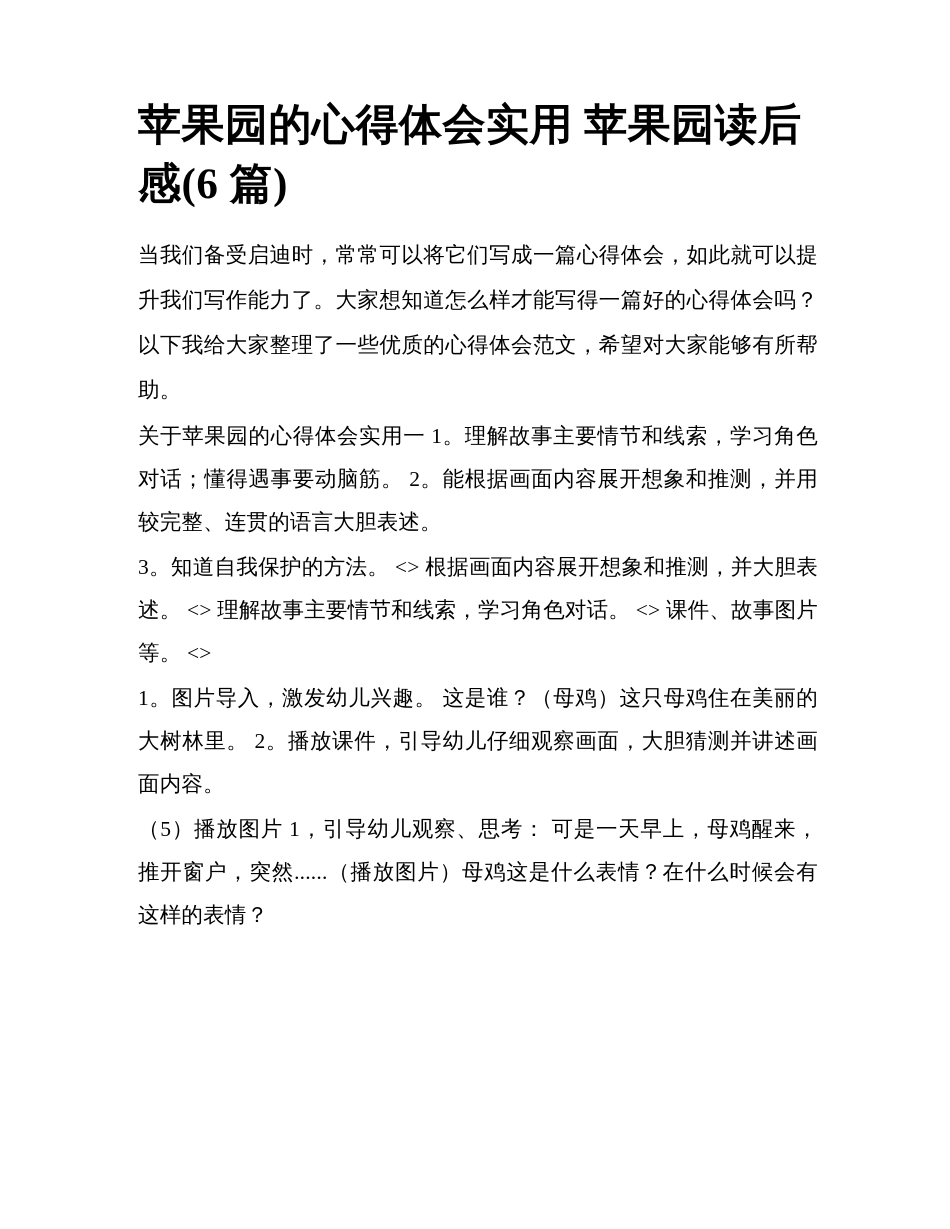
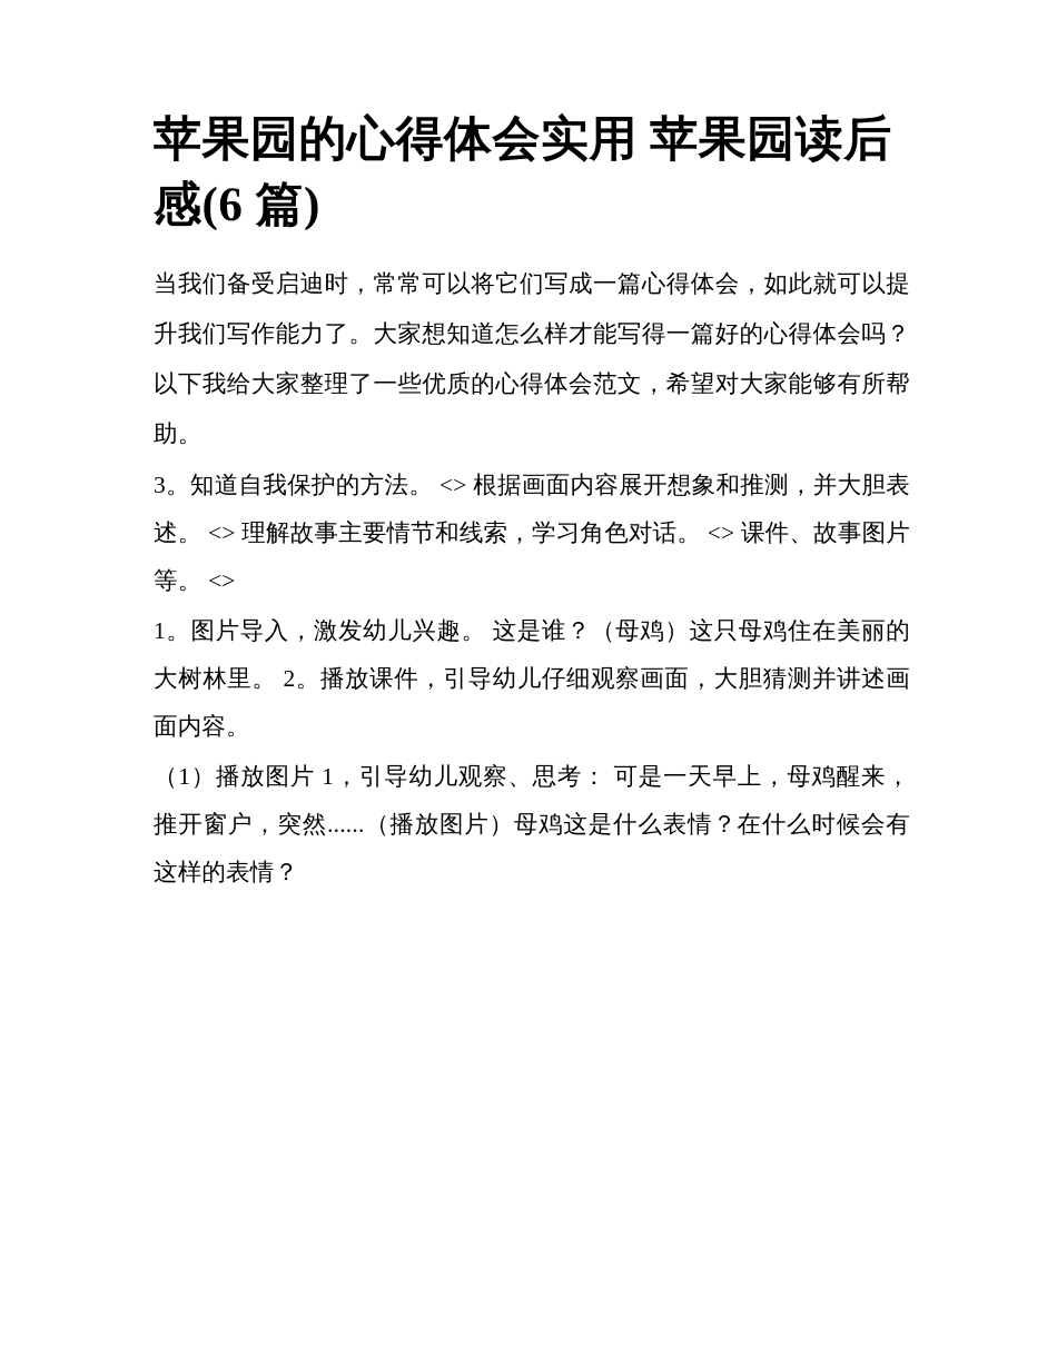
  苹果园的心得体会实用 苹果园读后感(6 篇)
  当我们备受启迪时，常常可以将它们写成一篇心得体会，如此就可以提升我们写作能力了。大家想知道怎么样才能写得一篇好的心得体会吗？以下我给大家整理了一些优质的心得体会范文，希望对大家能够有所帮助。
- 关于苹果园的心得体会实用一 1。理解故事主要情节和线索，学习角色对话；懂得遇事要动脑筋。 2。能根据画面内容展开想象和推测，并用较完整、连贯的语言大胆表述。
  3。知道自我保护的方法。 <> 根据画面内容展开想象和推测，并大胆表述。 <> 理解故事主要情节和线索，学习角色对话。 <> 课件、故事图片等。 <>
  1。图片导入，激发幼儿兴趣。 这是谁？（母鸡）这只母鸡住在美丽的大树林里。 2。播放课件，引导幼儿仔细观察画面，大胆猜测并讲述画面内容。
- （5）播放图片 1，引导幼儿观察、思考： 可是一天早上，母鸡醒来，推开窗户，突然......（播放图片）母鸡这是什么表情？在什么时候会有这样的表情？
+ （1）播放图片 1，引导幼儿观察、思考： 可是一天早上，母鸡醒来，推开窗户，突然......（播放图片）母鸡这是什么表情？在什么时候会有这样的表情？
